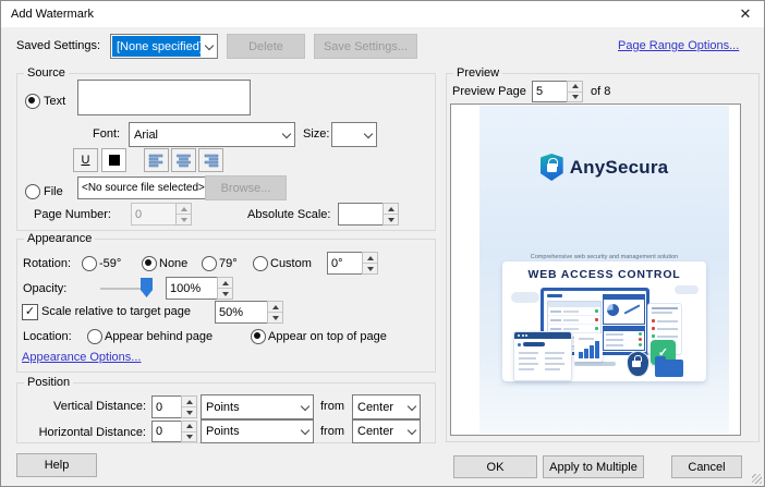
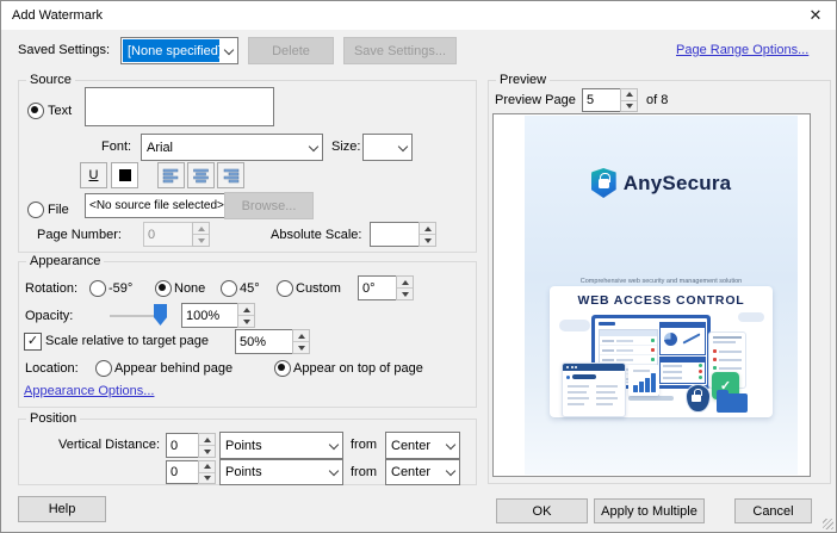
  Add Watermark
  ✕
  Saved Settings:
  [None specified
  Delete
  Save Settings...
  Page Range Options...
  Source
  Text
  Font:
  Arial
  Size:
  U
  File
  <No source file selected>
  Browse...
  Page Number:
  0
  Absolute Scale:
  Appearance
  Rotation:
  -59°
  None
- 79°
+ 45°
  Custom
  0°
  Opacity:
  100%
  ✓
  Scale relative to target page
  50%
  Location:
  Appear behind page
  Appear on top of page
  Appearance Options...
  Position
  Vertical Distance:
  0
  Points
  from
  Center
- Horizontal Distance:
  0
  Points
  from
  Center
  Preview
  Preview Page
  5
  of 8
  AnySecura
  WEB ACCESS CONTROL
  ✓
  Help
  OK
  Apply to Multiple
  Cancel
